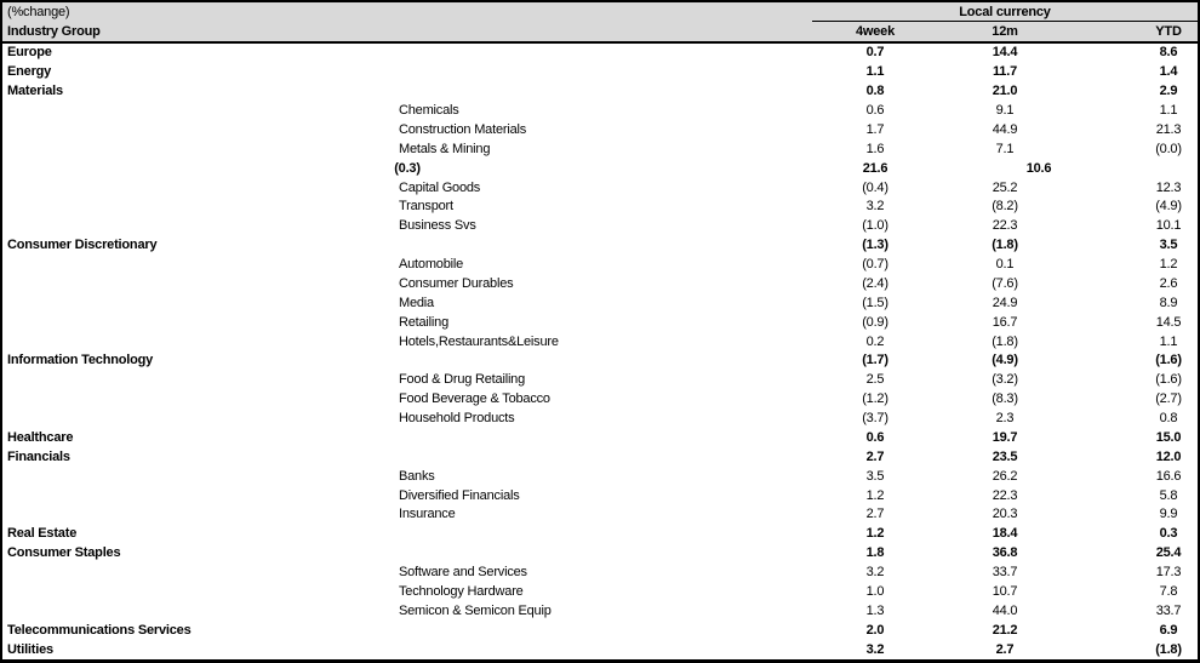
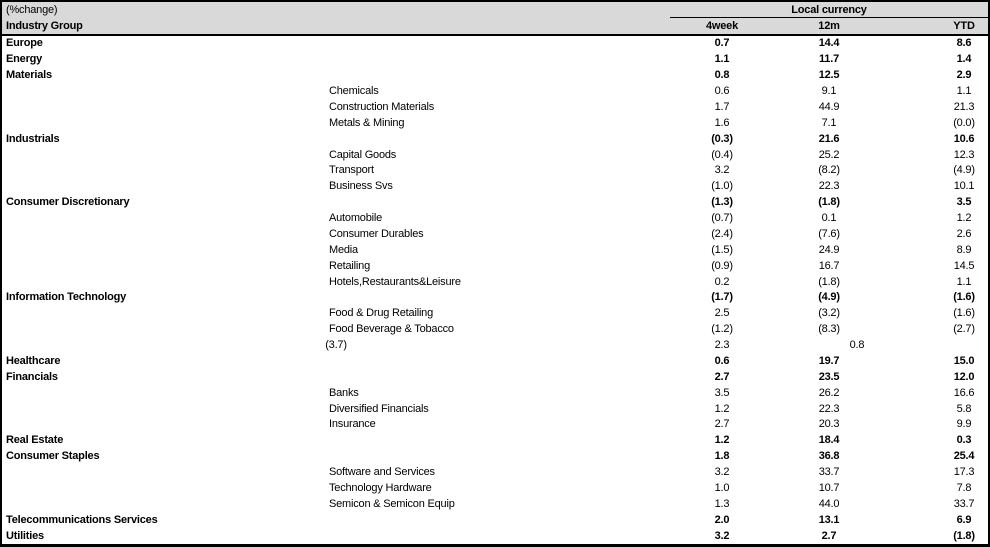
  (%change)
  Local currency
  Industry Group
  4week
  12m
  YTD
  Europe
  0.7
  14.4
  8.6
  Energy
  1.1
  11.7
  1.4
  Materials
  0.8
- 21.0
+ 12.5
  2.9
  Chemicals
  0.6
  9.1
  1.1
  Construction Materials
  1.7
  44.9
  21.3
  Metals & Mining
  1.6
  7.1
  (0.0)
+ Industrials
  (0.3)
  21.6
  10.6
  Capital Goods
  (0.4)
  25.2
  12.3
  Transport
  3.2
  (8.2)
  (4.9)
  Business Svs
  (1.0)
  22.3
  10.1
  Consumer Discretionary
  (1.3)
  (1.8)
  3.5
  Automobile
  (0.7)
  0.1
  1.2
  Consumer Durables
  (2.4)
  (7.6)
  2.6
  Media
  (1.5)
  24.9
  8.9
  Retailing
  (0.9)
  16.7
  14.5
  Hotels,Restaurants&Leisure
  0.2
  (1.8)
  1.1
  Information Technology
  (1.7)
  (4.9)
  (1.6)
  Food & Drug Retailing
  2.5
  (3.2)
  (1.6)
  Food Beverage & Tobacco
  (1.2)
  (8.3)
  (2.7)
- Household Products
  (3.7)
  2.3
  0.8
  Healthcare
  0.6
  19.7
  15.0
  Financials
  2.7
  23.5
  12.0
  Banks
  3.5
  26.2
  16.6
  Diversified Financials
  1.2
  22.3
  5.8
  Insurance
  2.7
  20.3
  9.9
  Real Estate
  1.2
  18.4
  0.3
  Consumer Staples
  1.8
  36.8
  25.4
  Software and Services
  3.2
  33.7
  17.3
  Technology Hardware
  1.0
  10.7
  7.8
  Semicon & Semicon Equip
  1.3
  44.0
  33.7
  Telecommunications Services
  2.0
- 21.2
+ 13.1
  6.9
  Utilities
  3.2
  2.7
  (1.8)
